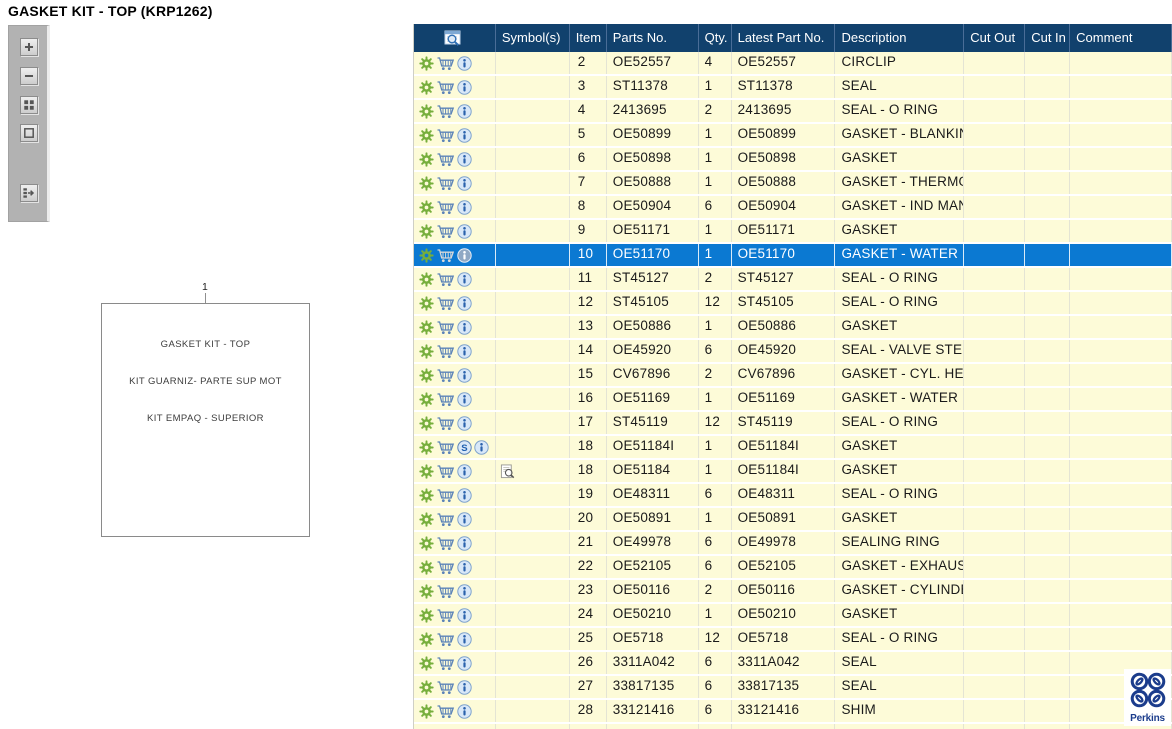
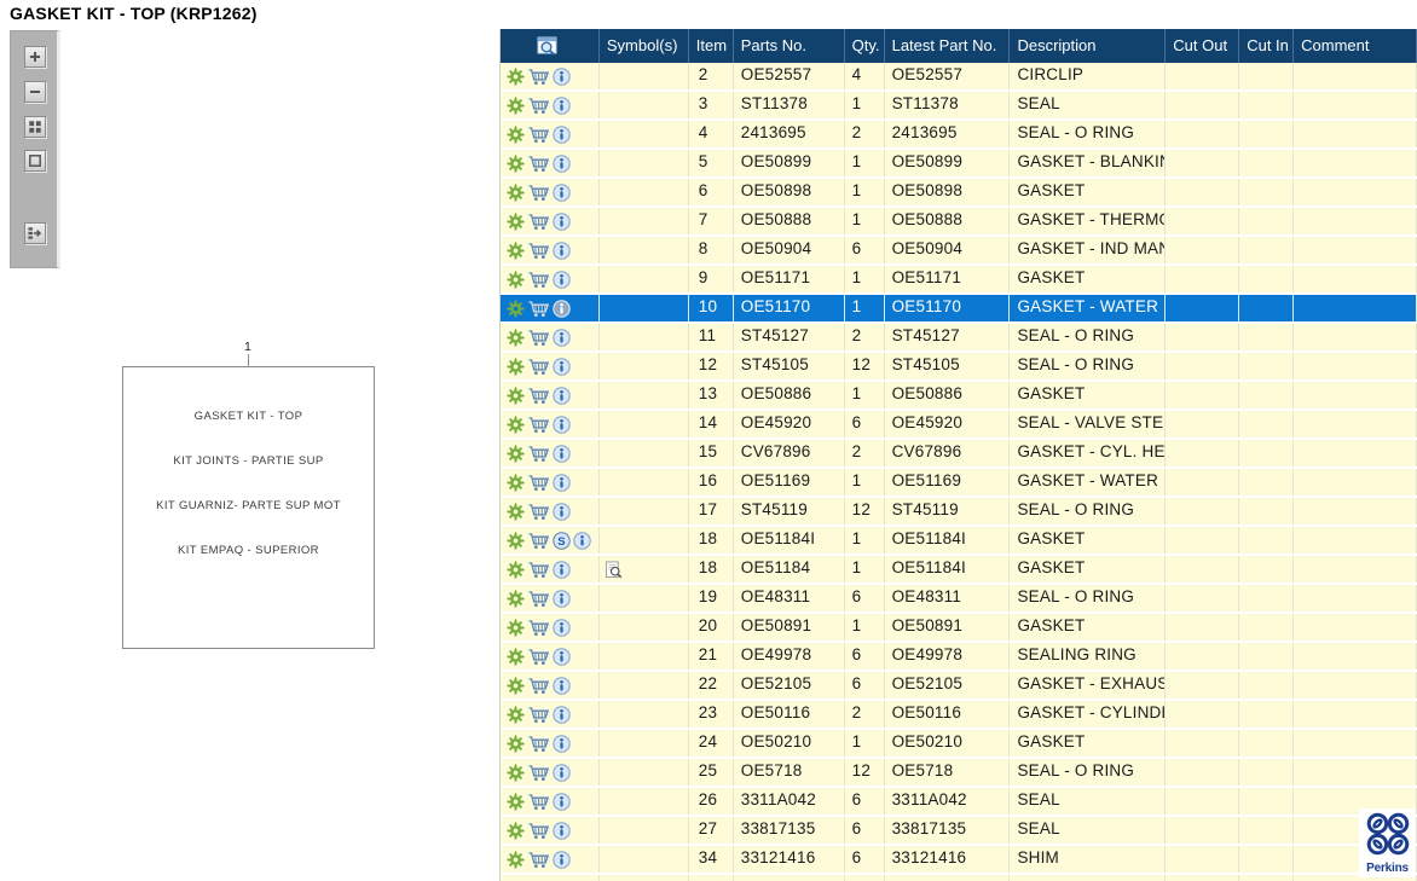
  GASKET KIT - TOP (KRP1262)
  1
  GASKET KIT - TOP
+ KIT JOINTS - PARTIE SUP
  KIT GUARNIZ- PARTE SUP MOT
  KIT EMPAQ - SUPERIOR
  Symbol(s)
  Item
  Parts No.
  Qty.
  Latest Part No.
  Description
  Cut Out
  Cut In
  Comment
  2
  OE52557
  4
  OE52557
  CIRCLIP
  3
  ST11378
  1
  ST11378
  SEAL
  4
  2413695
  2
  2413695
  SEAL - O RING
  5
  OE50899
  1
  OE50899
  GASKET - BLANKIN
  6
  OE50898
  1
  OE50898
  GASKET
  7
  OE50888
  1
  OE50888
  GASKET - THERMO
  8
  OE50904
  6
  OE50904
  GASKET - IND MAN
  9
  OE51171
  1
  OE51171
  GASKET
  10
  OE51170
  1
  OE51170
  GASKET - WATER
  11
  ST45127
  2
  ST45127
  SEAL - O RING
  12
  ST45105
  12
  ST45105
  SEAL - O RING
  13
  OE50886
  1
  OE50886
  GASKET
  14
  OE45920
  6
  OE45920
  SEAL - VALVE STE
  15
  CV67896
  2
  CV67896
  GASKET - CYL. HE
  16
  OE51169
  1
  OE51169
  GASKET - WATER I
  17
  ST45119
  12
  ST45119
  SEAL - O RING
  S
  18
  OE51184I
  1
  OE51184I
  GASKET
  18
  OE51184
  1
  OE51184I
  GASKET
  19
  OE48311
  6
  OE48311
  SEAL - O RING
  20
  OE50891
  1
  OE50891
  GASKET
  21
  OE49978
  6
  OE49978
  SEALING RING
  22
  OE52105
  6
  OE52105
  GASKET - EXHAUS
  23
  OE50116
  2
  OE50116
  24
  OE50210
  1
  OE50210
  GASKET
  25
  OE5718
  12
  OE5718
  SEAL - O RING
  26
  3311A042
  6
  3311A042
  SEAL
  27
  33817135
  6
  33817135
  SEAL
- 28
+ 34
  33121416
  6
  33121416
  SHIM
  Perkins
